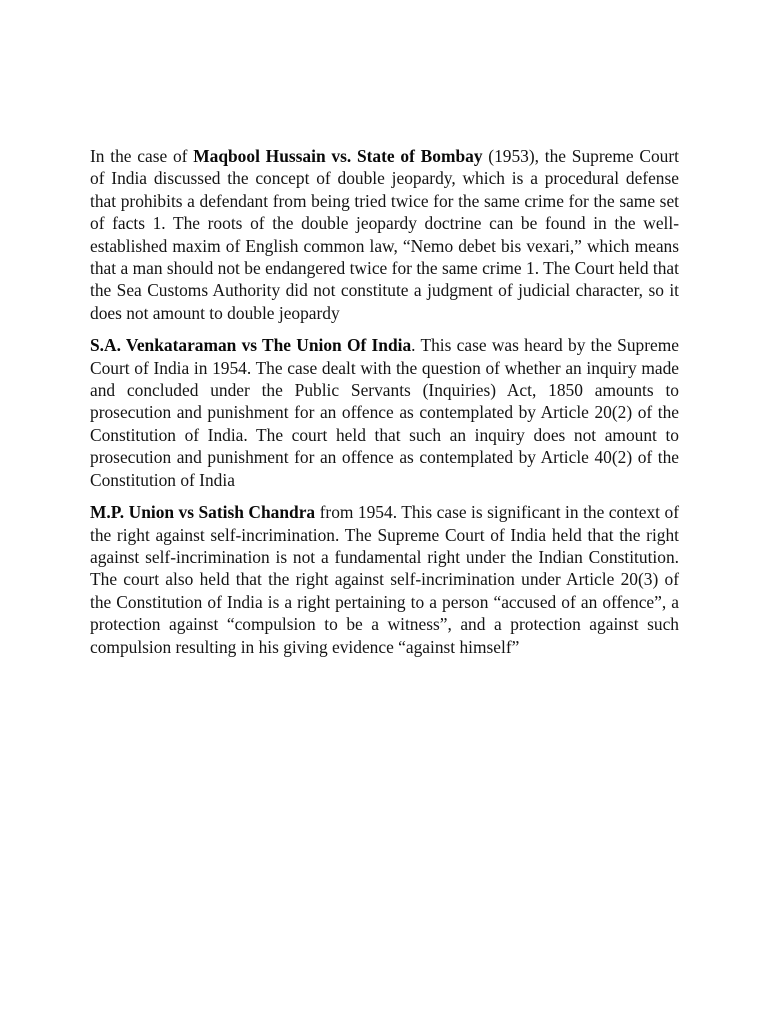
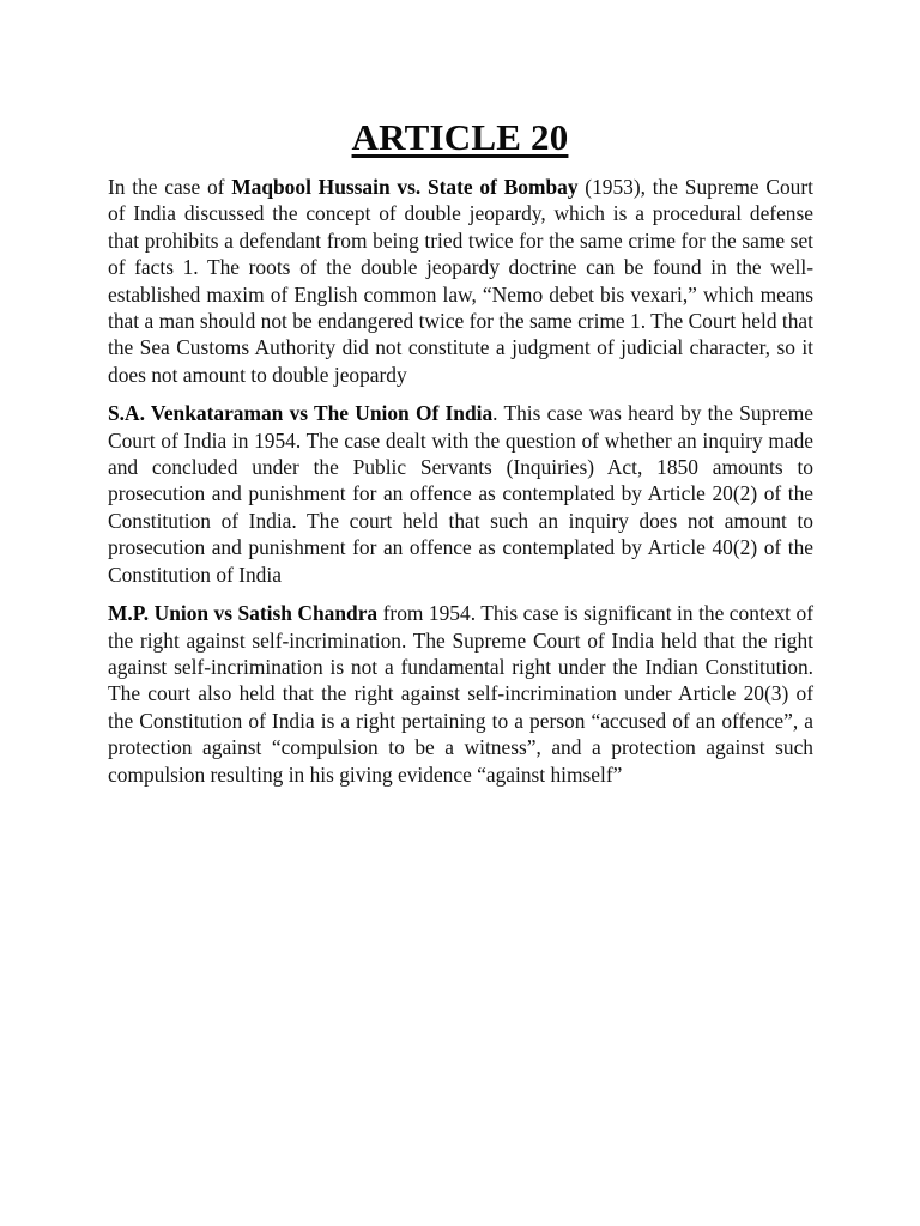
+ ARTICLE 20
  In the case of Maqbool Hussain vs. State of Bombay (1953), the Supreme Court of India discussed the concept of double jeopardy, which is a procedural defense that prohibits a defendant from being tried twice for the same crime for the same set of facts 1. The roots of the double jeopardy doctrine can be found in the well-established maxim of English common law, “Nemo debet bis vexari,” which means that a man should not be endangered twice for the same crime 1. The Court held that the Sea Customs Authority did not constitute a judgment of judicial character, so it does not amount to double jeopardy
  S.A. Venkataraman vs The Union Of India. This case was heard by the Supreme Court of India in 1954. The case dealt with the question of whether an inquiry made and concluded under the Public Servants (Inquiries) Act, 1850 amounts to prosecution and punishment for an offence as contemplated by Article 20(2) of the Constitution of India. The court held that such an inquiry does not amount to prosecution and punishment for an offence as contemplated by Article 40(2) of the Constitution of India
  M.P. Union vs Satish Chandra from 1954. This case is significant in the context of the right against self-incrimination. The Supreme Court of India held that the right against self-incrimination is not a fundamental right under the Indian Constitution. The court also held that the right against self-incrimination under Article 20(3) of the Constitution of India is a right pertaining to a person “accused of an offence”, a protection against “compulsion to be a witness”, and a protection against such compulsion resulting in his giving evidence “against himself”
